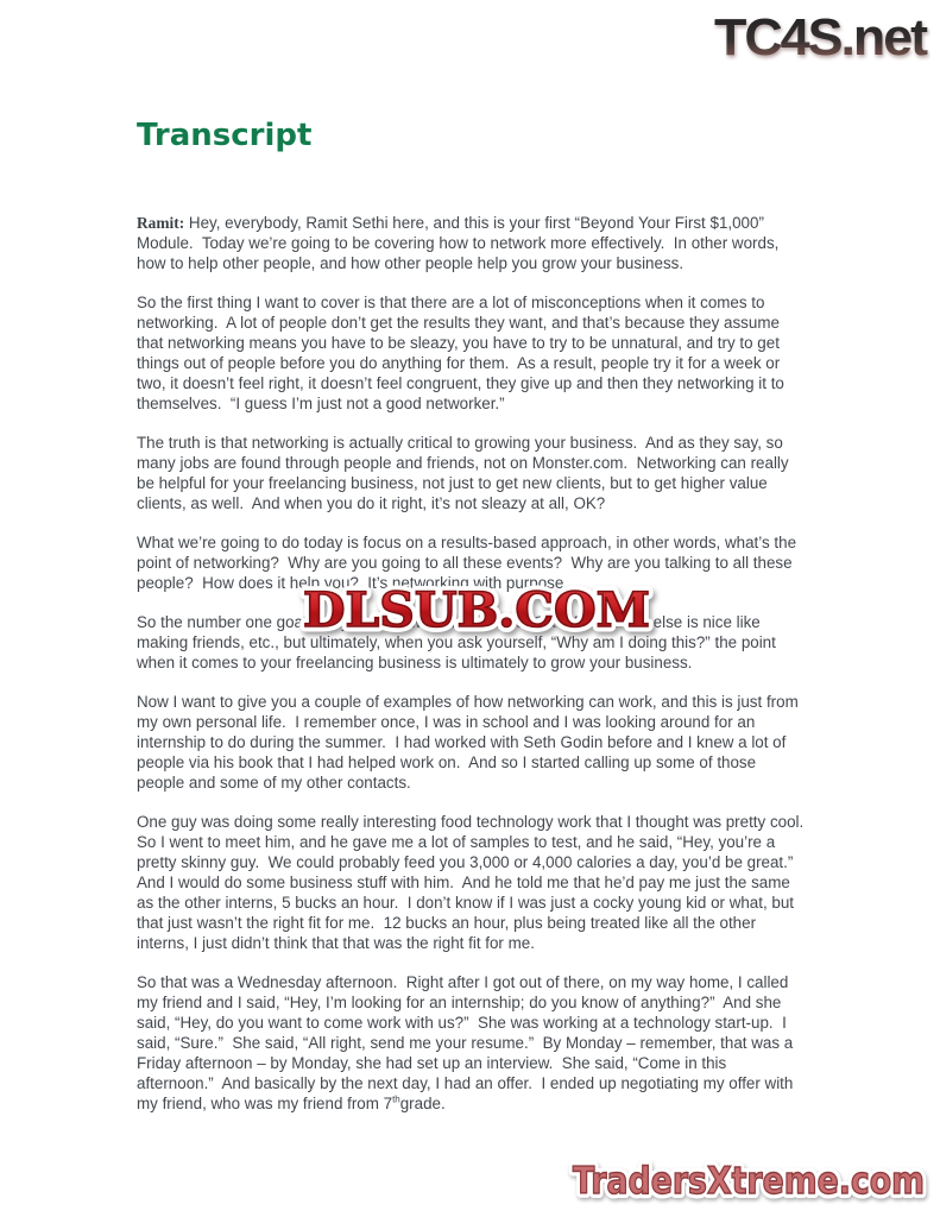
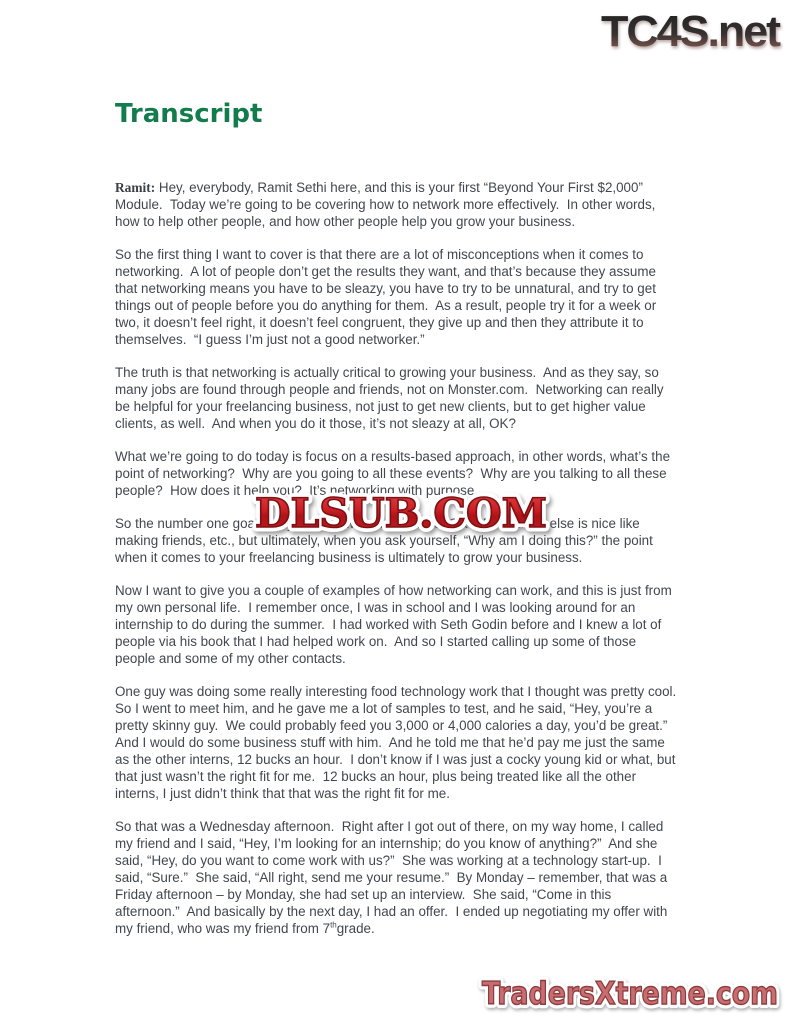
  TC4S.net
  Transcript
- Ramit: Hey, everybody, Ramit Sethi here, and this is your first “Beyond Your First $1,000” Module. Today we’re going to be covering how to network more effectively. In other words, how to help other people, and how other people help you grow your business.
+ Ramit: Hey, everybody, Ramit Sethi here, and this is your first “Beyond Your First $2,000” Module. Today we’re going to be covering how to network more effectively. In other words, how to help other people, and how other people help you grow your business.
- So the first thing I want to cover is that there are a lot of misconceptions when it comes to networking. A lot of people don’t get the results they want, and that’s because they assume that networking means you have to be sleazy, you have to try to be unnatural, and try to get things out of people before you do anything for them. As a result, people try it for a week or two, it doesn’t feel right, it doesn’t feel congruent, they give up and then they networking it to themselves. “I guess I’m just not a good networker.”
+ So the first thing I want to cover is that there are a lot of misconceptions when it comes to networking. A lot of people don’t get the results they want, and that’s because they assume that networking means you have to be sleazy, you have to try to be unnatural, and try to get things out of people before you do anything for them. As a result, people try it for a week or two, it doesn’t feel right, it doesn’t feel congruent, they give up and then they attribute it to themselves. “I guess I’m just not a good networker.”
- The truth is that networking is actually critical to growing your business. And as they say, so many jobs are found through people and friends, not on Monster.com. Networking can really be helpful for your freelancing business, not just to get new clients, but to get higher value clients, as well. And when you do it right, it’s not sleazy at all, OK?
+ The truth is that networking is actually critical to growing your business. And as they say, so many jobs are found through people and friends, not on Monster.com. Networking can really be helpful for your freelancing business, not just to get new clients, but to get higher value clients, as well. And when you do it those, it’s not sleazy at all, OK?
  What we’re going to do today is focus on a results-based approach, in other words, what’s the point of networking? Why are you going to all these events? Why are you talking to all these people? How does it help you? It’s networking with purpose.
  So the number one goal really is to grow your business, OK? Everything else is nice like making friends, etc., but ultimately, when you ask yourself, “Why am I doing this?” the point when it comes to your freelancing business is ultimately to grow your business.
  Now I want to give you a couple of examples of how networking can work, and this is just from my own personal life. I remember once, I was in school and I was looking around for an internship to do during the summer. I had worked with Seth Godin before and I knew a lot of people via his book that I had helped work on. And so I started calling up some of those people and some of my other contacts.
- One guy was doing some really interesting food technology work that I thought was pretty cool. So I went to meet him, and he gave me a lot of samples to test, and he said, “Hey, you’re a pretty skinny guy. We could probably feed you 3,000 or 4,000 calories a day, you’d be great.” And I would do some business stuff with him. And he told me that he’d pay me just the same as the other interns, 5 bucks an hour. I don’t know if I was just a cocky young kid or what, but that just wasn’t the right fit for me. 12 bucks an hour, plus being treated like all the other interns, I just didn’t think that that was the right fit for me.
+ One guy was doing some really interesting food technology work that I thought was pretty cool. So I went to meet him, and he gave me a lot of samples to test, and he said, “Hey, you’re a pretty skinny guy. We could probably feed you 3,000 or 4,000 calories a day, you’d be great.” And I would do some business stuff with him. And he told me that he’d pay me just the same as the other interns, 12 bucks an hour. I don’t know if I was just a cocky young kid or what, but that just wasn’t the right fit for me. 12 bucks an hour, plus being treated like all the other interns, I just didn’t think that that was the right fit for me.
  So that was a Wednesday afternoon. Right after I got out of there, on my way home, I called my friend and I said, “Hey, I’m looking for an internship; do you know of anything?” And she said, “Hey, do you want to come work with us?” She was working at a technology start-up. I said, “Sure.” She said, “All right, send me your resume.” By Monday – remember, that was a Friday afternoon – by Monday, she had set up an interview. She said, “Come in this afternoon.” And basically by the next day, I had an offer. I ended up negotiating my offer with my friend, who was my friend from 7thgrade.
  DLSUB.COM
  TradersXtreme.com
